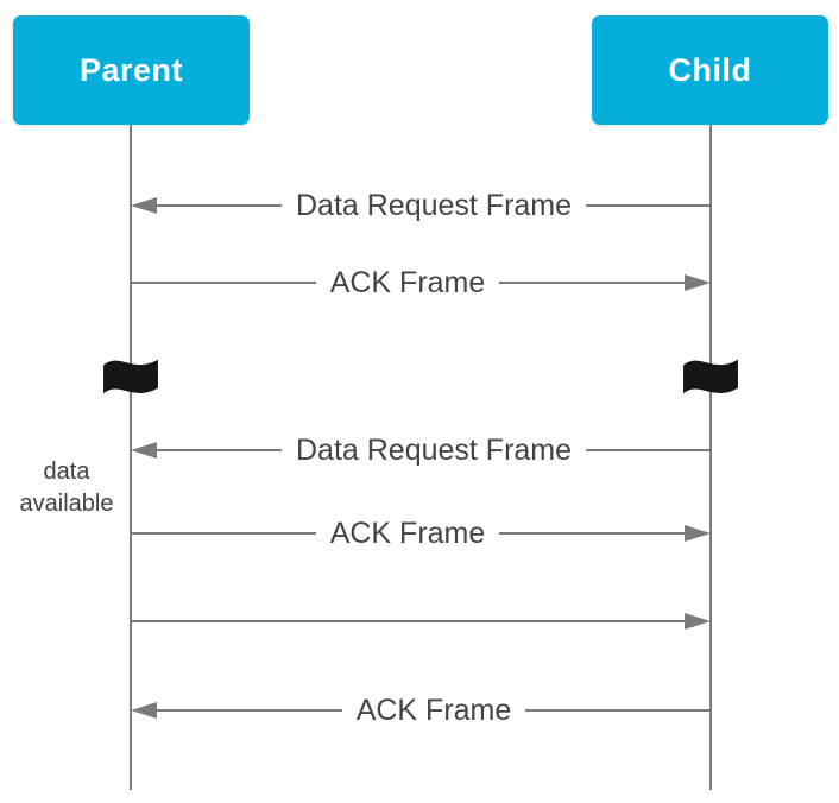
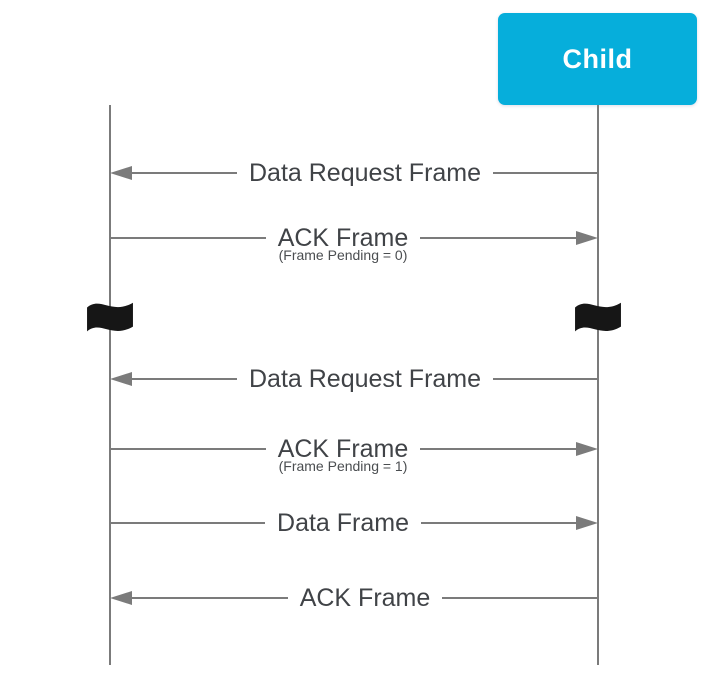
- Parent
  Child
  Data Request Frame
  ACK Frame
+ (Frame Pending = 0)
  Data Request Frame
- data available
  ACK Frame
+ (Frame Pending = 1)
+ Data Frame
  ACK Frame
